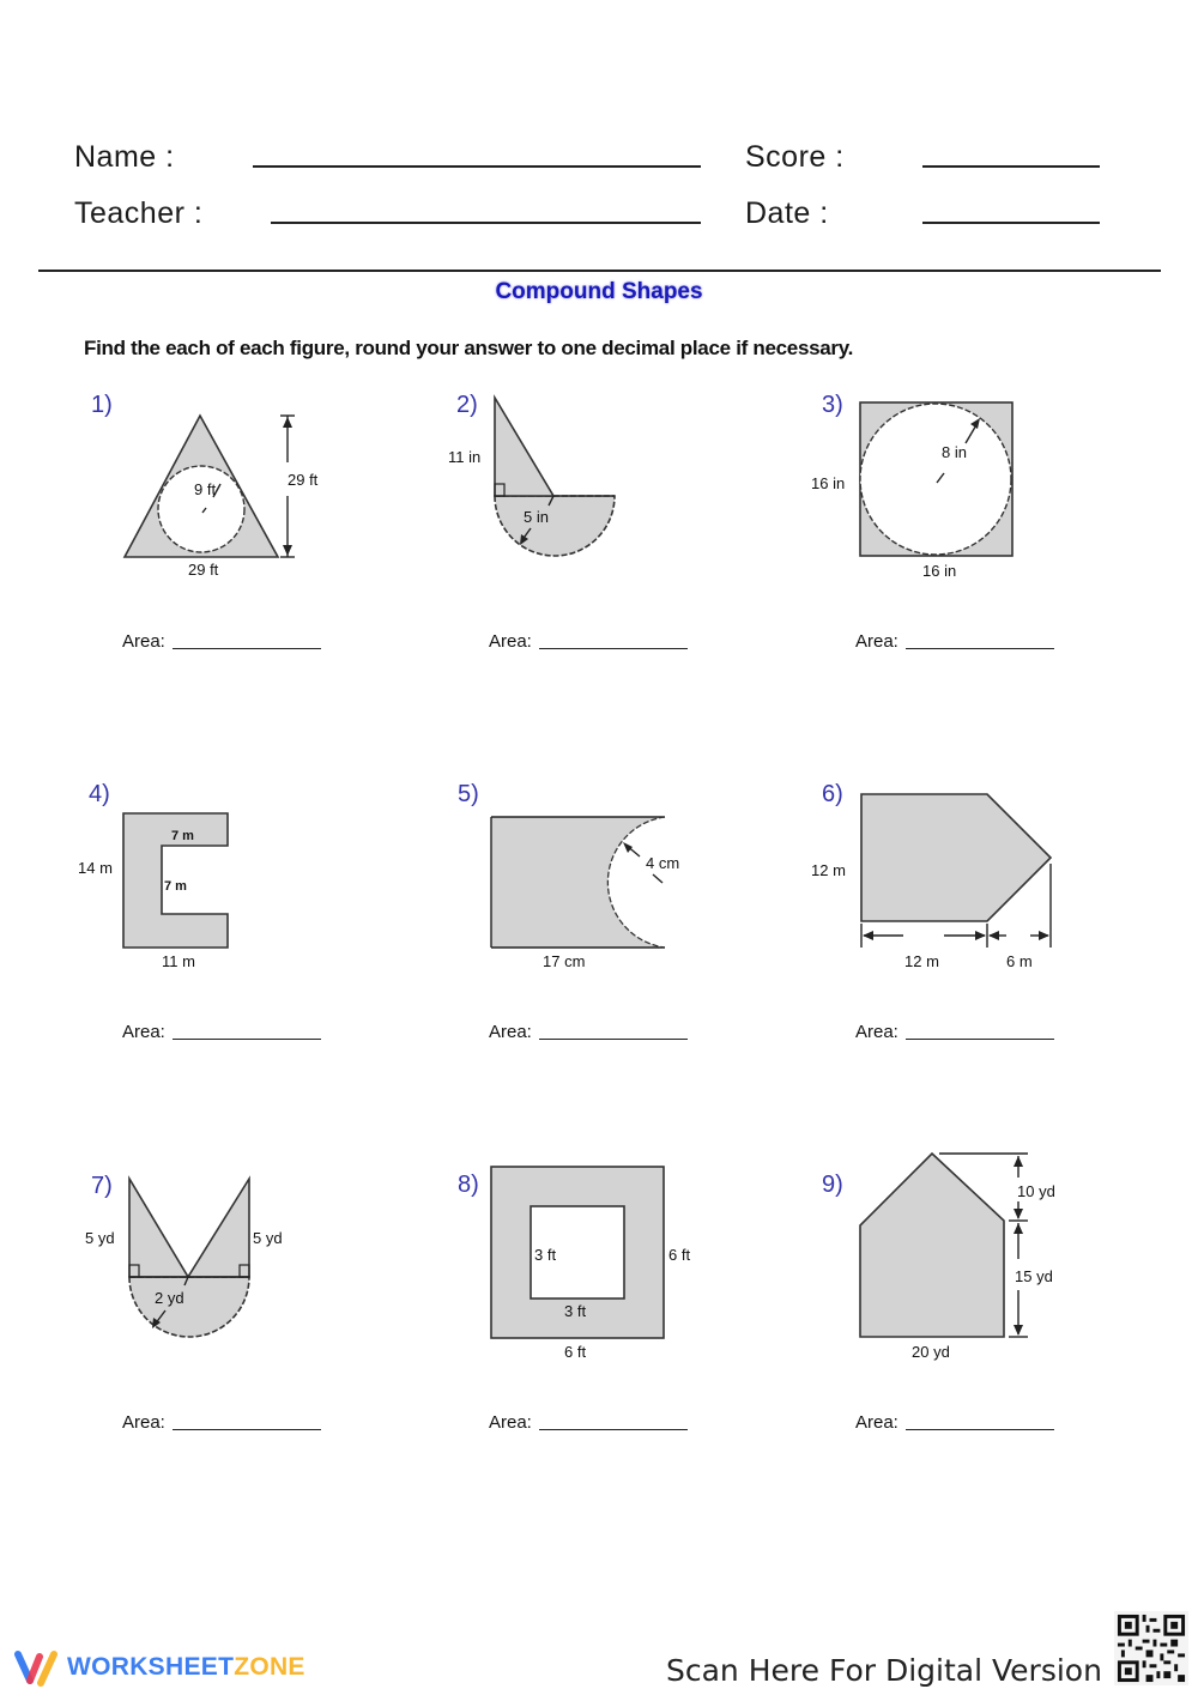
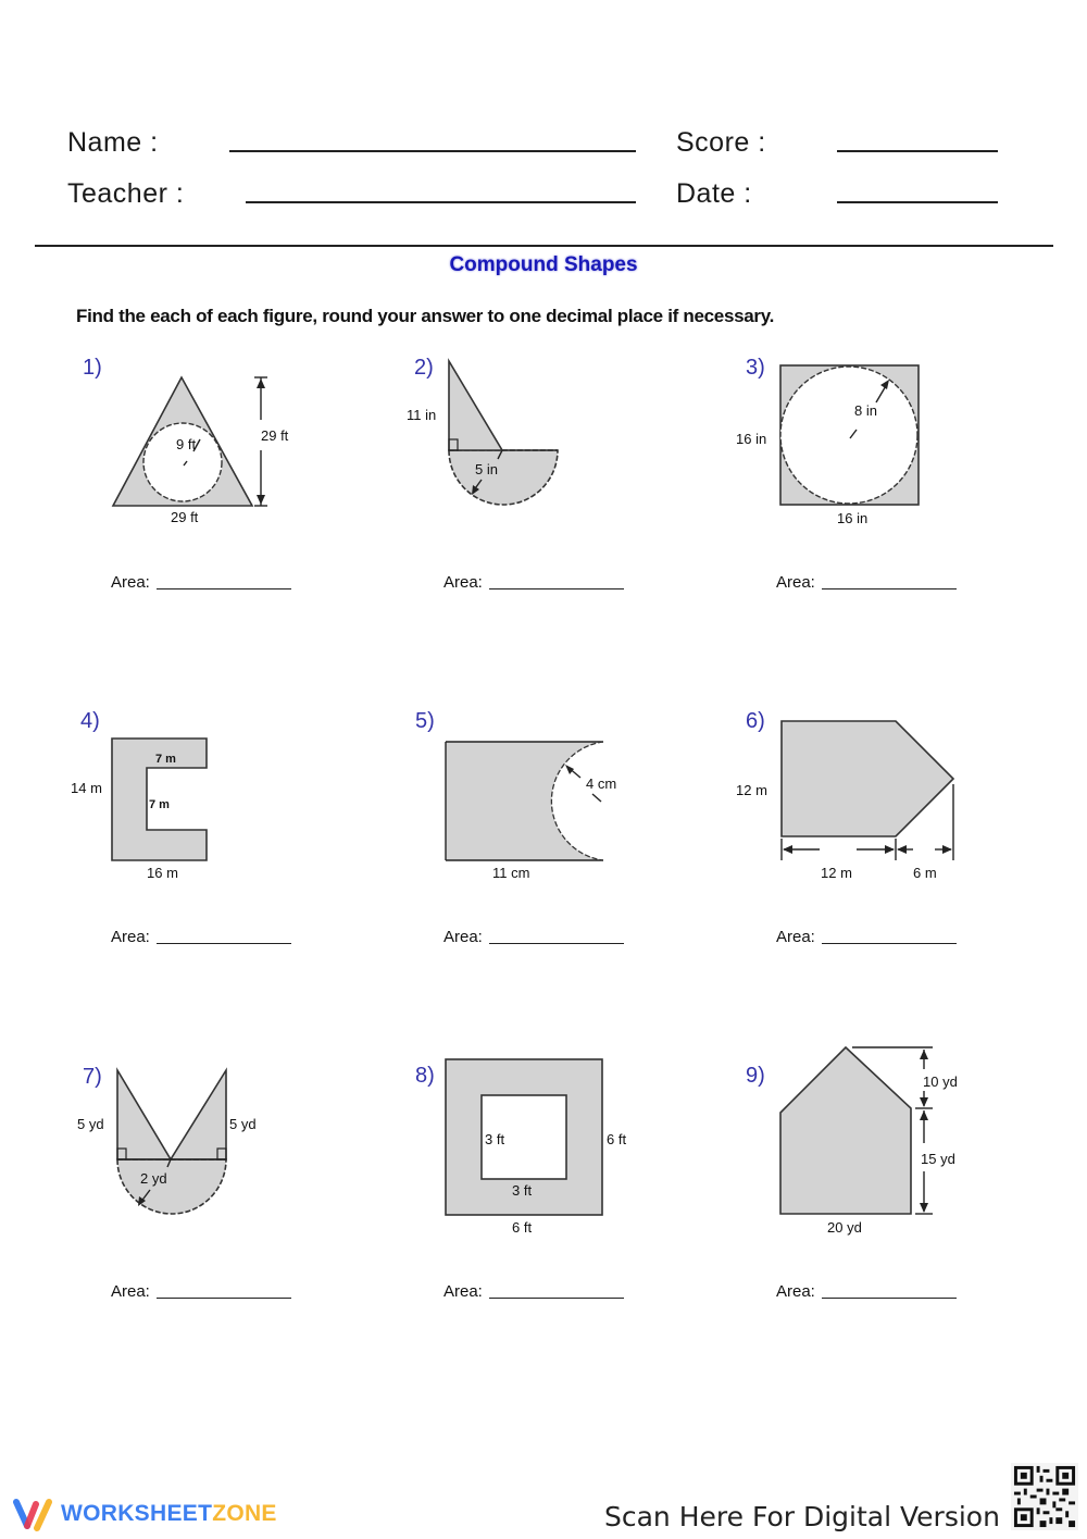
  Name :
  Teacher :
  Score :
  Date :
  Compound Shapes
  Find the each of each figure, round your answer to one decimal place if necessary.
  1)
  9 ft
  29 ft
  29 ft
  Area:
  2)
  11 in
  5 in
  Area:
  3)
  8 in
  16 in
  16 in
  Area:
  4)
  7 m
  7 m
  14 m
- 11 m
+ 16 m
  Area:
  5)
  4 cm
- 17 cm
+ 11 cm
  Area:
  6)
  12 m
  12 m
  6 m
  Area:
  7)
  5 yd
  5 yd
  2 yd
  Area:
  8)
  3 ft
  3 ft
  6 ft
  6 ft
  Area:
  9)
  10 yd
  15 yd
  20 yd
  Area:
  WORKSHEETZONE
  Scan Here For Digital Version
